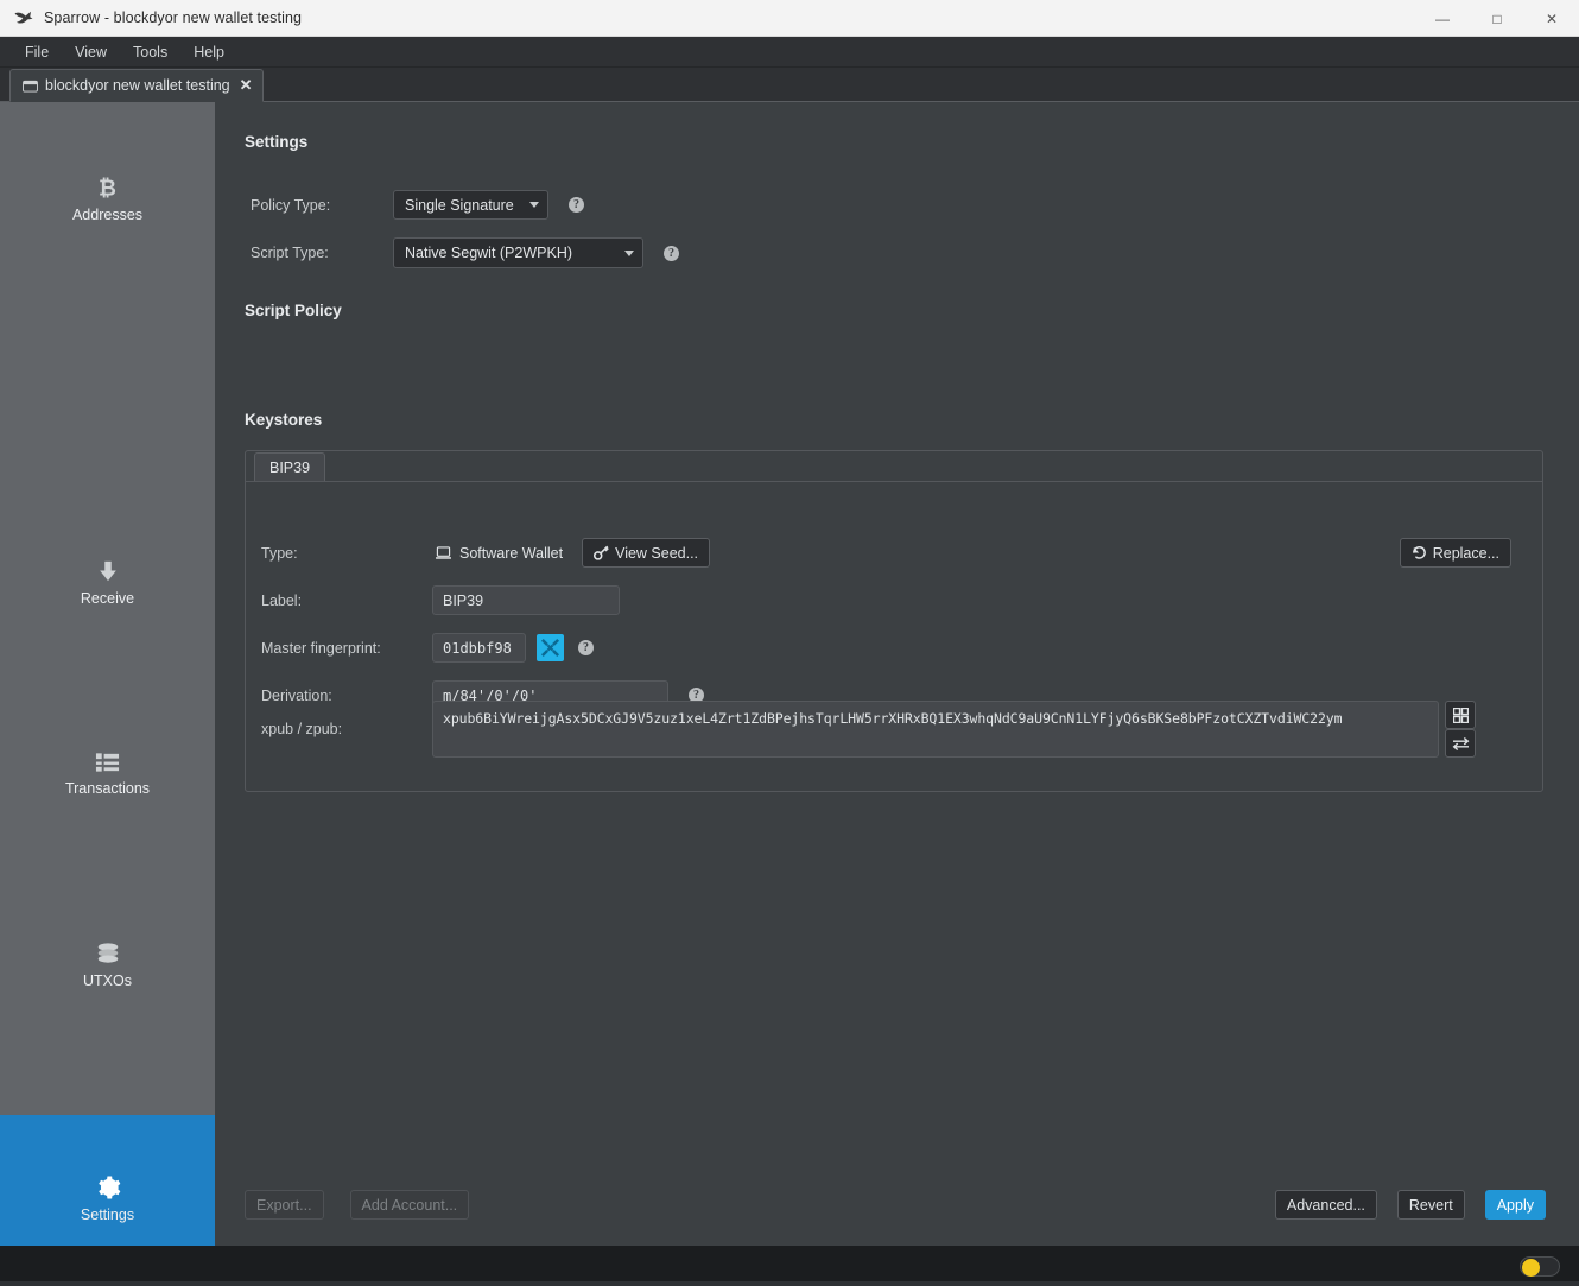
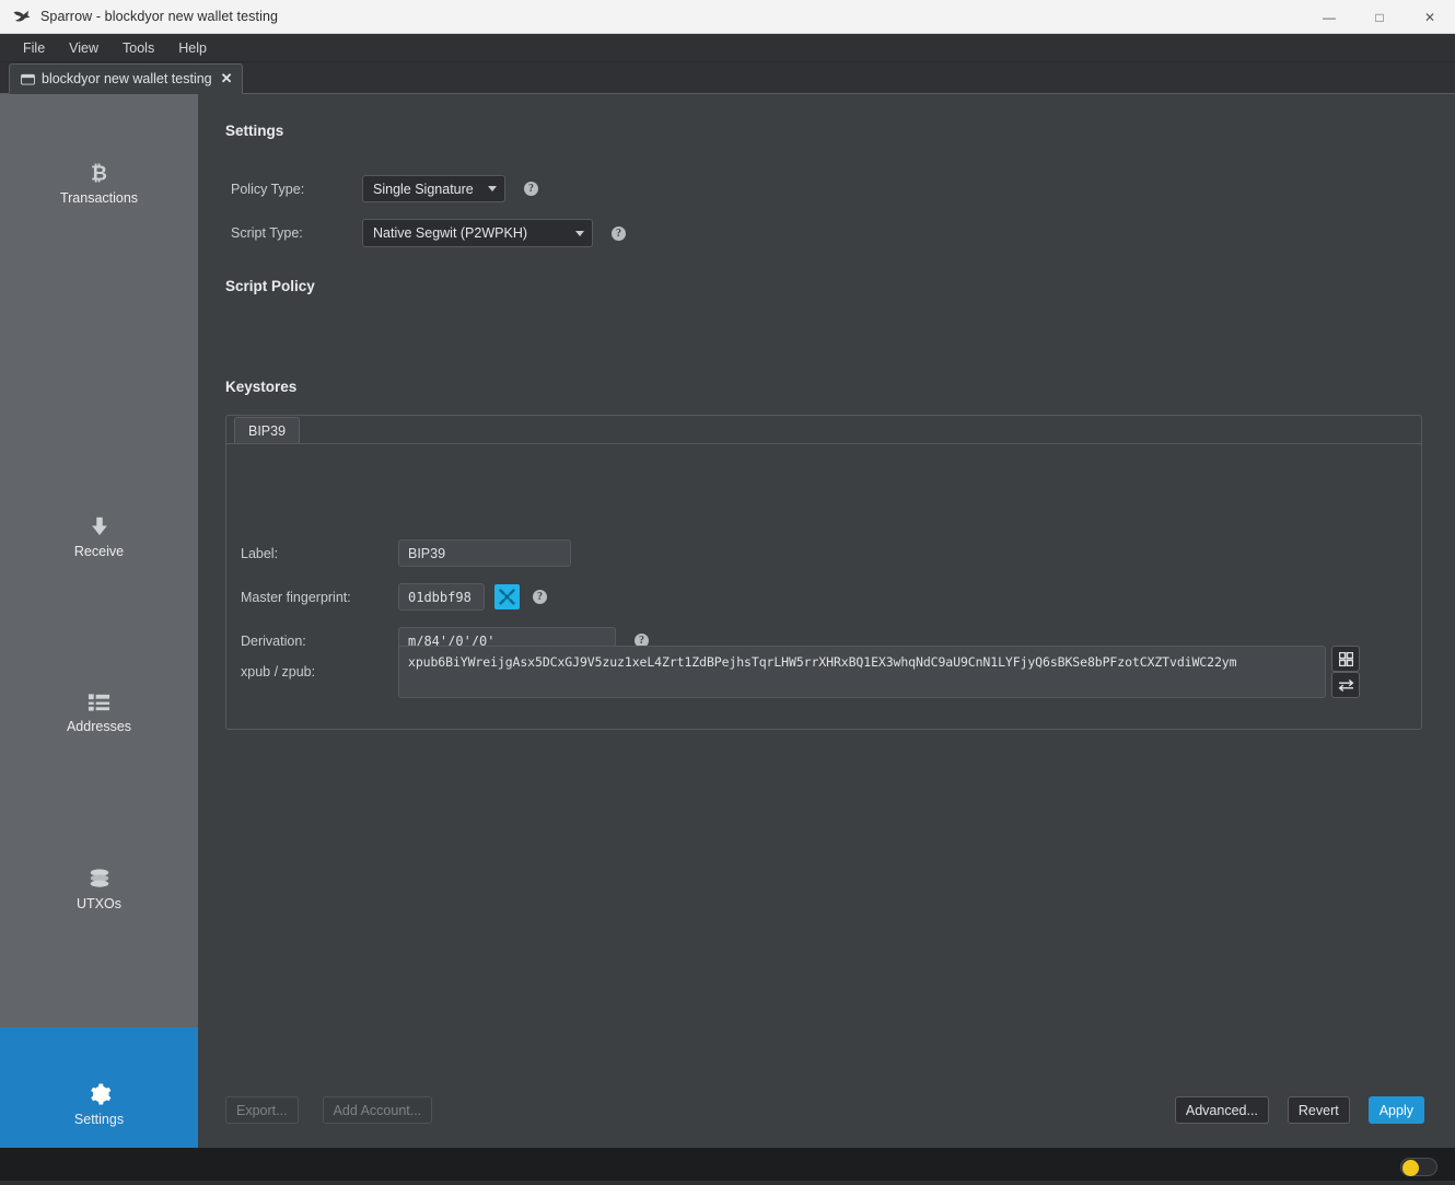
  Sparrow - blockdyor new wallet testing
  —
  □
  ✕
  File
  View
  Tools
  Help
  blockdyor new wallet testing
  ✕
  ₿
- Addresses
+ Transactions
  Receive
- Transactions
+ Addresses
  UTXOs
  Settings
  Settings
  Policy Type:
  Single Signature
  ?
  Script Type:
  Native Segwit (P2WPKH)
  ?
  Script Policy
  Keystores
  BIP39
- Type:
- Software Wallet
- View Seed...
- Replace...
  Label:
  BIP39
  Master fingerprint:
  01dbbf98
  ?
  Derivation:
  m/84'/0'/0'
  ?
  xpub / zpub:
  xpub6BiYWreijgAsx5DCxGJ9V5zuz1xeL4Zrt1ZdBPejhsTqrLHW5rrXHRxBQ1EX3whqNdC9aU9CnN1LYFjyQ6sBKSe8bPFzotCXZTvdiWC22ym
  Export...
  Add Account...
  Advanced...
  Revert
  Apply
